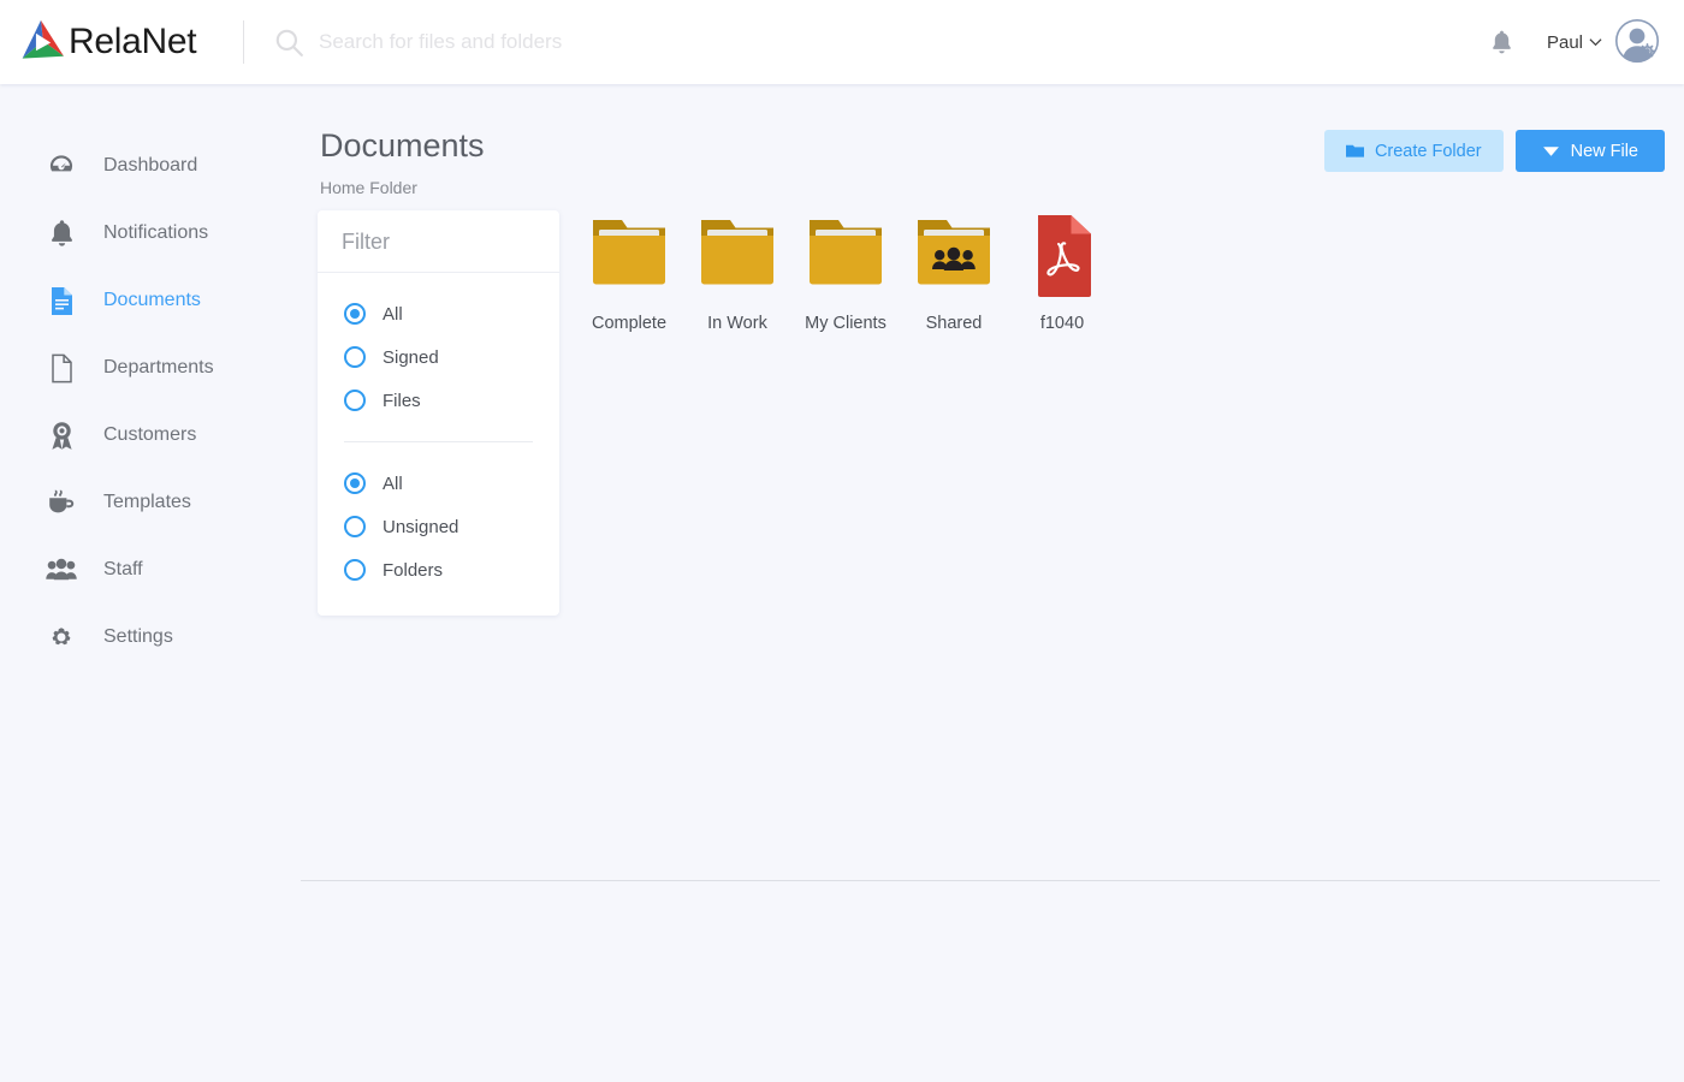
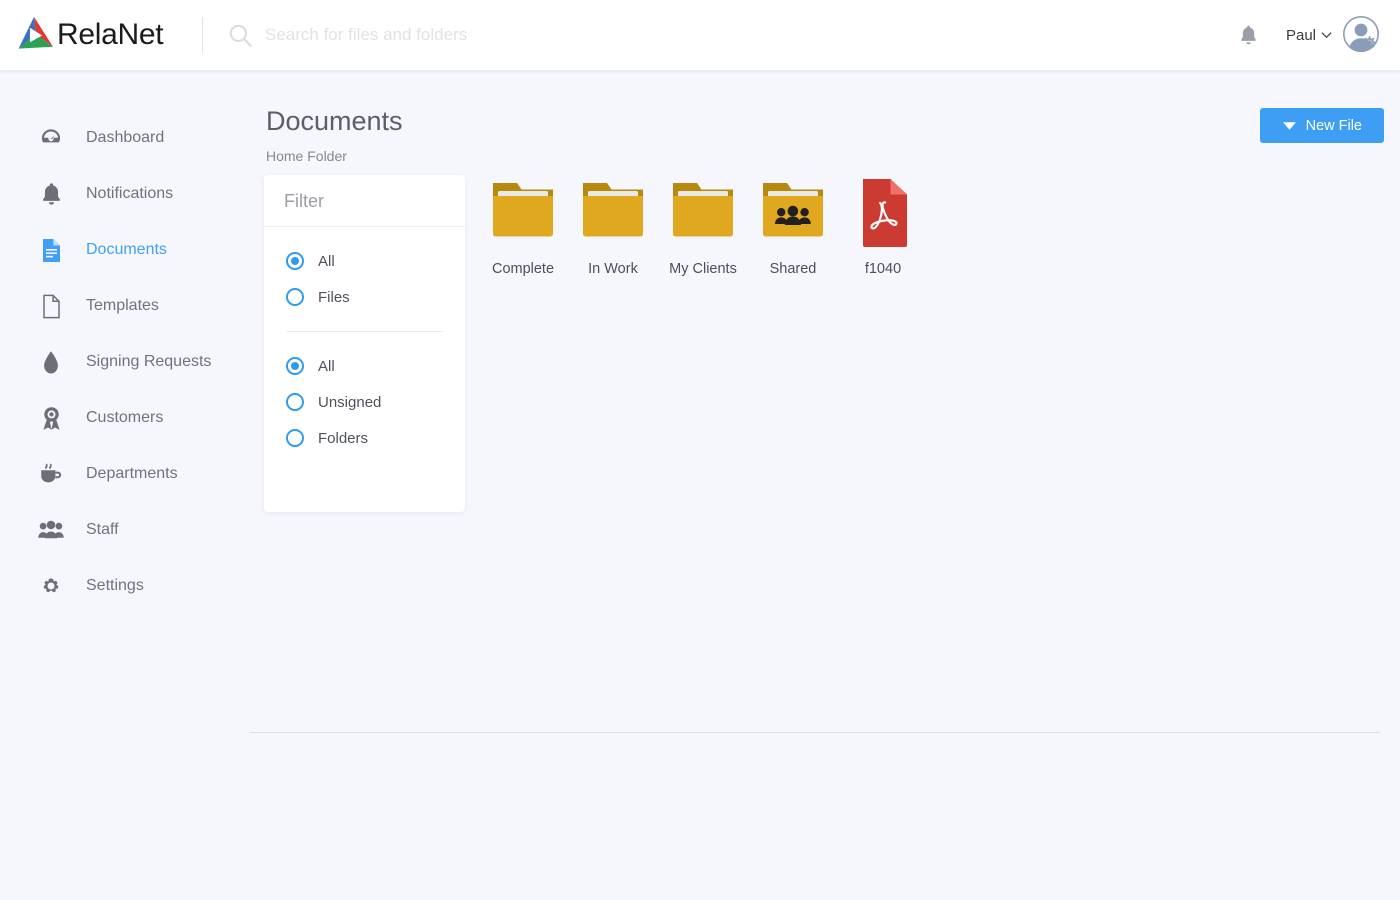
  RelaNet
  Search for files and folders
  Paul
  Dashboard
  Notifications
  Documents
- Departments
+ Templates
+ Signing Requests
  Customers
- Templates
+ Departments
  Staff
  Settings
  Documents
  Home Folder
- Create Folder
  New File
  Filter
  All
- Signed
  Files
  All
  Unsigned
  Folders
  Complete
  In Work
  My Clients
  Shared
  f1040
